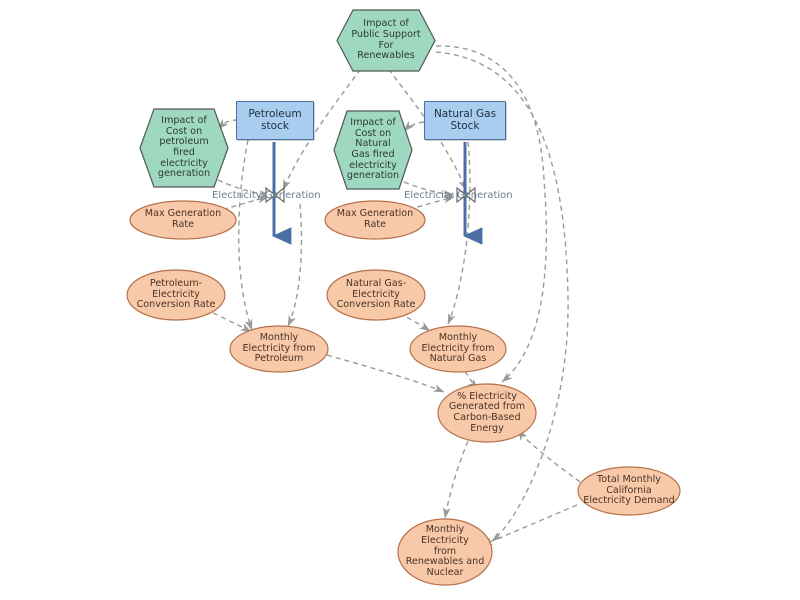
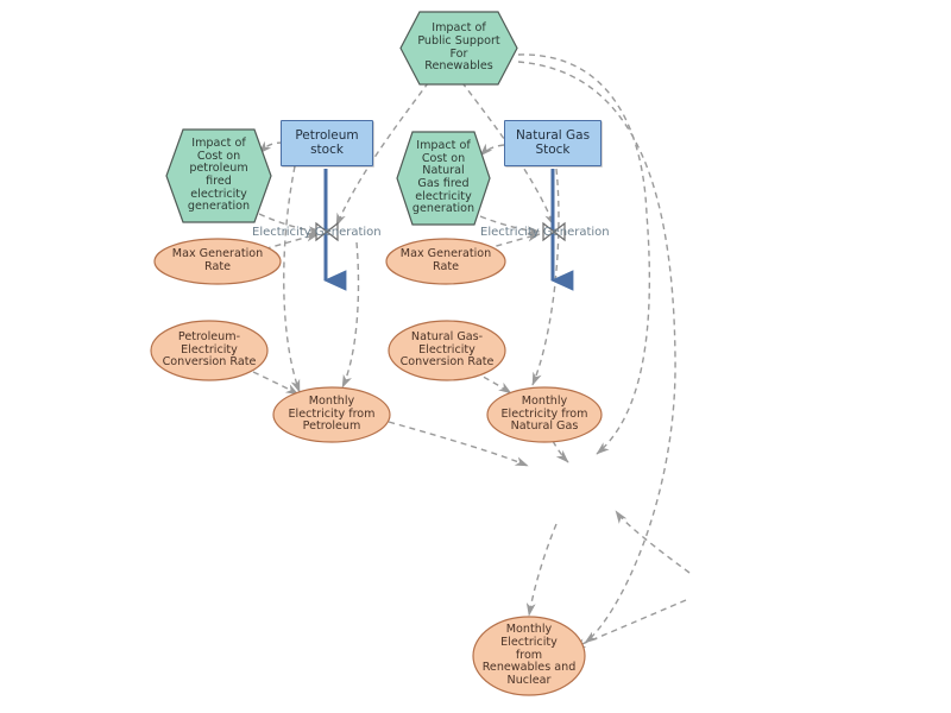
  Electricity Generation
  Electricity Generation
  Petroleum
  stock
  Natural Gas
  Stock
  Impact of
  Public Support
  For
  Renewables
  Impact of
  Cost on
  petroleum
  fired
  electricity
  generation
  Impact of
  Cost on
  Natural
  Gas fired
  electricity
  generation
  Max Generation
  Rate
  Max Generation
  Rate
  Petroleum-
  Electricity
  Conversion Rate
  Natural Gas-
  Electricity
  Conversion Rate
  Monthly
  Electricity from
  Petroleum
  Monthly
  Electricity from
  Natural Gas
- % Electricity
- Generated from
- Carbon-Based
- Energy
- Total Monthly
- California
- Electricity Demand
  Monthly
  Electricity
  from
  Renewables and
  Nuclear
